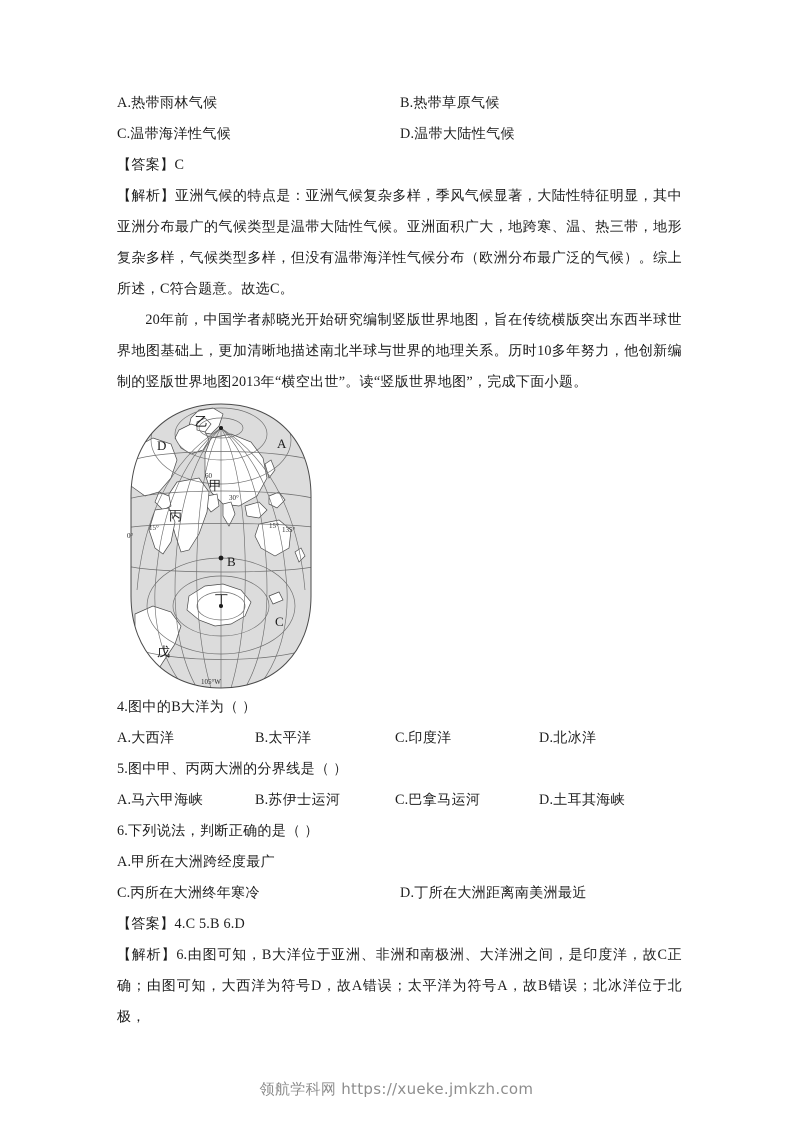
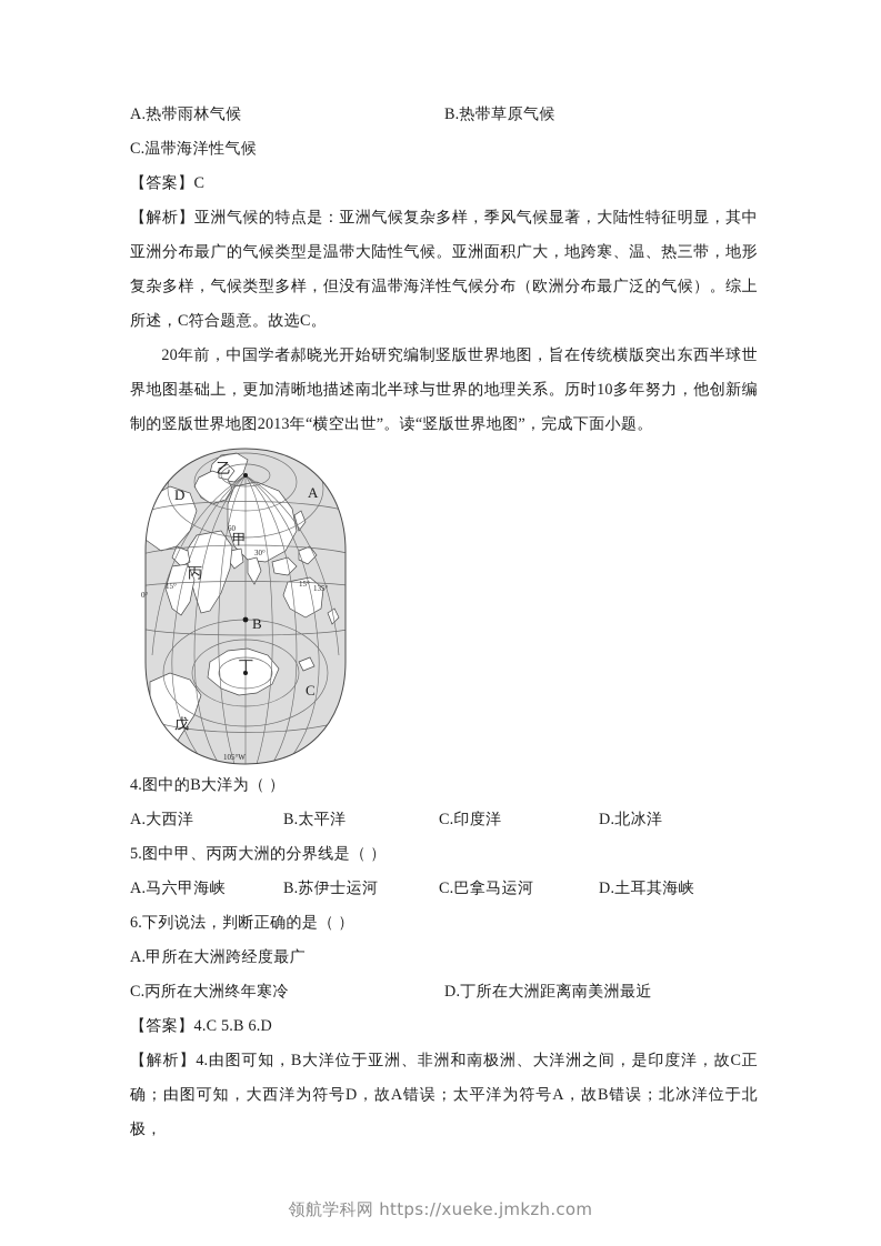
  A.热带雨林气候
  B.热带草原气候
  C.温带海洋性气候
- D.温带大陆性气候
  【答案】C
  【解析】亚洲气候的特点是：亚洲气候复杂多样，季风气候显著，大陆性特征明显，其中亚洲分布最广的气候类型是温带大陆性气候。亚洲面积广大，地跨寒、温、热三带，地形复杂多样，气候类型多样，但没有温带海洋性气候分布（欧洲分布最广泛的气候）。综上所述，C符合题意。故选C。
  20年前，中国学者郝晓光开始研究编制竖版世界地图，旨在传统横版突出东西半球世界地图基础上，更加清晰地描述南北半球与世界的地理关系。历时10多年努力，他创新编制的竖版世界地图2013年“横空出世”。读“竖版世界地图”，完成下面小题。
  乙
  A
  D
  甲
  丙
  B
  丁
  C
  戊
  60
  30°
  15°
  15°
  135°
  0°
  105°W
  4.图中的B大洋为（ ）
  A.大西洋
  B.太平洋
  C.印度洋
  D.北冰洋
  5.图中甲、丙两大洲的分界线是（ ）
  A.马六甲海峡
  B.苏伊士运河
  C.巴拿马运河
  D.土耳其海峡
  6.下列说法，判断正确的是（ ）
  A.甲所在大洲跨经度最广
  C.丙所在大洲终年寒冷
  D.丁所在大洲距离南美洲最近
  【答案】4.C 5.B 6.D
- 【解析】6.由图可知，B大洋位于亚洲、非洲和南极洲、大洋洲之间，是印度洋，故C正确；由图可知，大西洋为符号D，故A错误；太平洋为符号A，故B错误；北冰洋位于北极，
+ 【解析】4.由图可知，B大洋位于亚洲、非洲和南极洲、大洋洲之间，是印度洋，故C正确；由图可知，大西洋为符号D，故A错误；太平洋为符号A，故B错误；北冰洋位于北极，
  领航学科网 https://xueke.jmkzh.com
